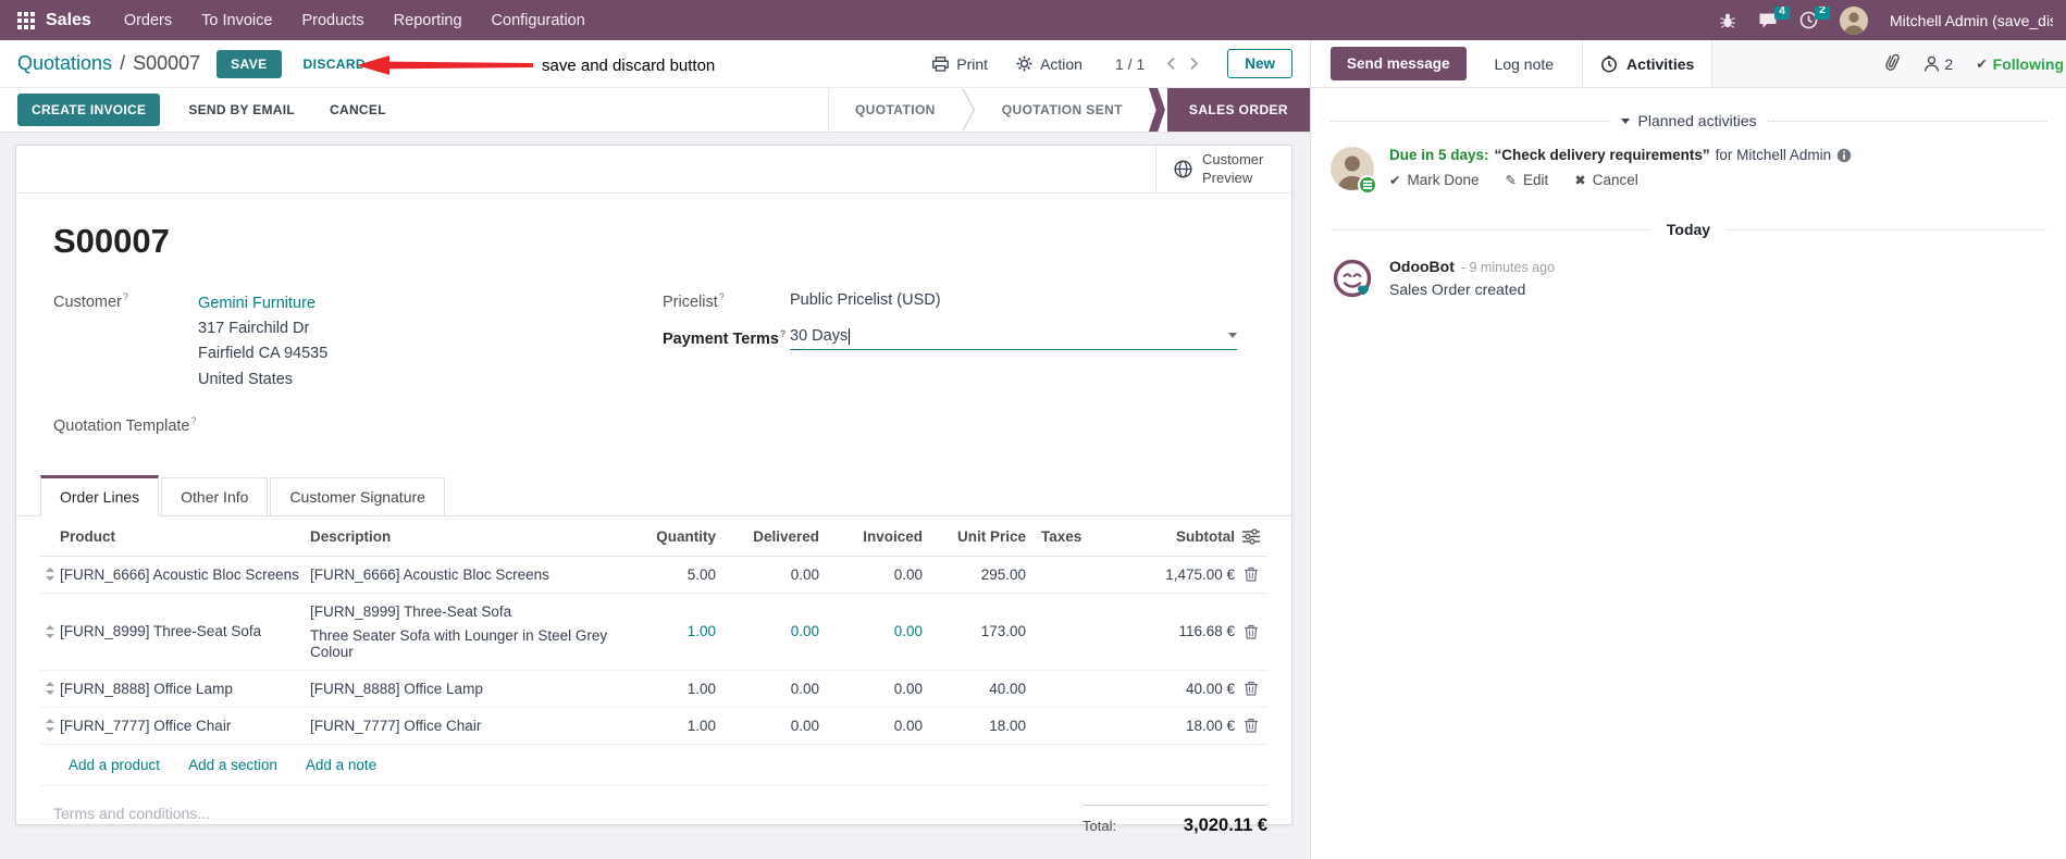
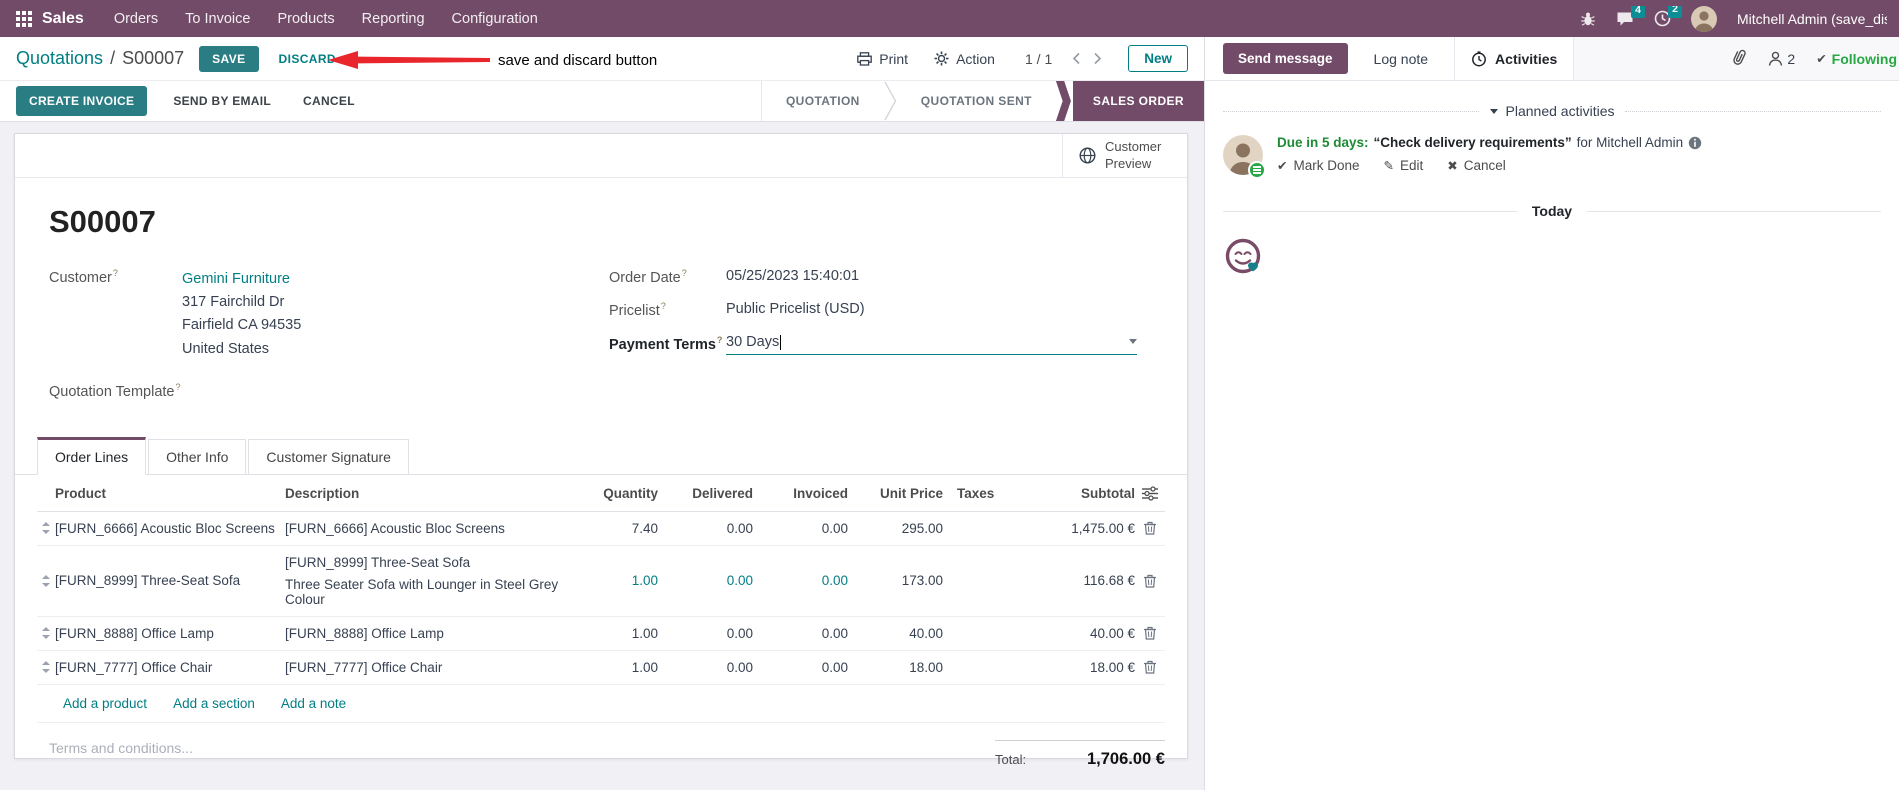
  Sales
  Orders
  To Invoice
  Products
  Reporting
  Configuration
  4
  2
  Mitchell Admin (save_di
  Quotations
  /
  S00007
  SAVE
  DISCARD
  save and discard button
  Print
  Action
  1 / 1
  New
  CREATE INVOICE
  SEND BY EMAIL
  CANCEL
  QUOTATION
  QUOTATION SENT
  SALES ORDER
  Customer Preview
  S00007
  Customer?
  Gemini Furniture
  317 Fairchild Dr
  Fairfield CA 94535
  United States
  Quotation Template?
+ Order Date?
+ 05/25/2023 15:40:01
  Pricelist?
  Public Pricelist (USD)
  Payment Terms?
  30 Days
  Order Lines
  Other Info
  Customer Signature
  Product
  Description
  Quantity
  Delivered
  Invoiced
  Unit Price
  Taxes
  Subtotal
  [FURN_6666] Acoustic Bloc Screens
  [FURN_6666] Acoustic Bloc Screens
- 5.00
+ 7.40
  0.00
  0.00
  295.00
  1,475.00 €
  [FURN_8999] Three-Seat Sofa
  [FURN_8999] Three-Seat Sofa
  Three Seater Sofa with Lounger in Steel Grey Colour
  1.00
  0.00
  0.00
  173.00
  116.68 €
  [FURN_8888] Office Lamp
  [FURN_8888] Office Lamp
  1.00
  0.00
  0.00
  40.00
  40.00 €
  [FURN_7777] Office Chair
  [FURN_7777] Office Chair
  1.00
  0.00
  0.00
  18.00
  18.00 €
  Add a product
  Add a section
  Add a note
  Terms and conditions...
  Total:
- 3,020.11 €
+ 1,706.00 €
  Send message
  Log note
  Activities
  2
  ✔
  Following
  Planned activities
  Due in 5 days:
  “Check delivery requirements”
  for Mitchell Admin
  ✔
  Mark Done
  ✎
  Edit
  ✖
  Cancel
  Today
- OdooBot
- - 9 minutes ago
- Sales Order created
